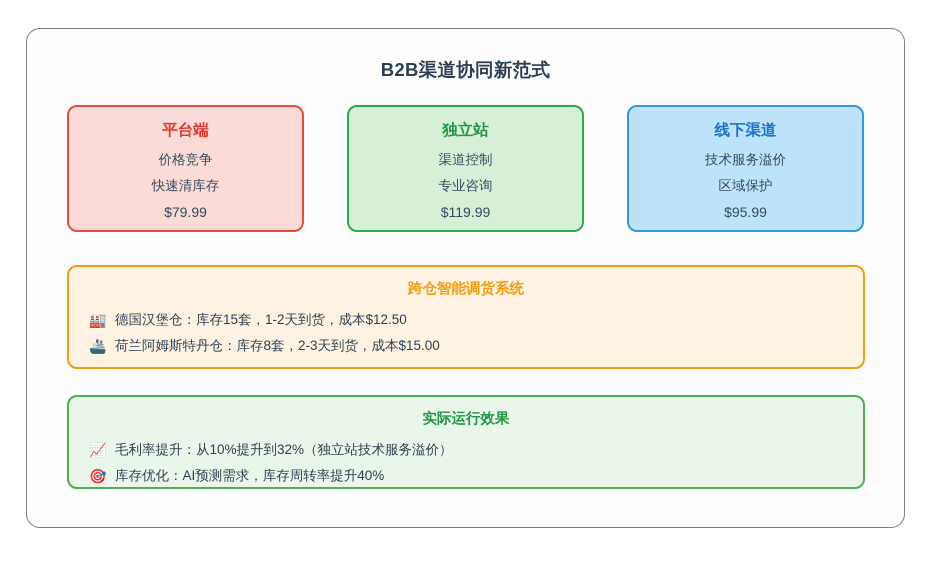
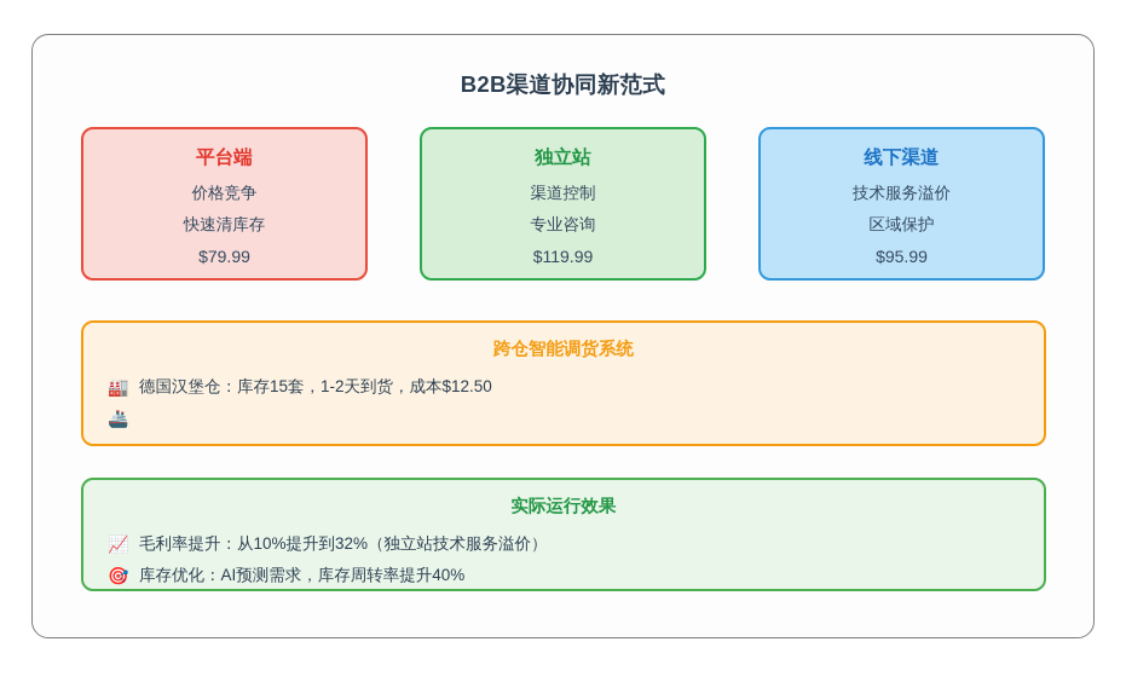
  B2B渠道协同新范式
  平台端
  价格竞争
  快速清库存
  $79.99
  独立站
  渠道控制
  专业咨询
  $119.99
  线下渠道
  技术服务溢价
  区域保护
  $95.99
  跨仓智能调货系统
  🏭
  德国汉堡仓：库存15套，1-2天到货，成本$12.50
  🚢
- 荷兰阿姆斯特丹仓：库存8套，2-3天到货，成本$15.00
  实际运行效果
  📈
  毛利率提升：从10%提升到32%（独立站技术服务溢价）
  🎯
  库存优化：AI预测需求，库存周转率提升40%
